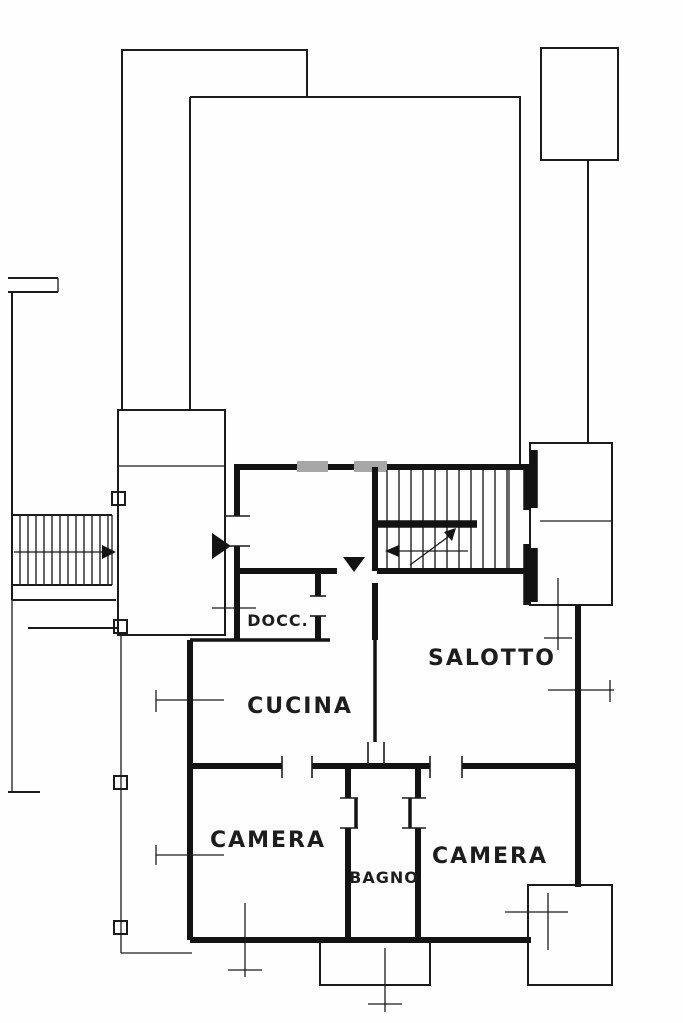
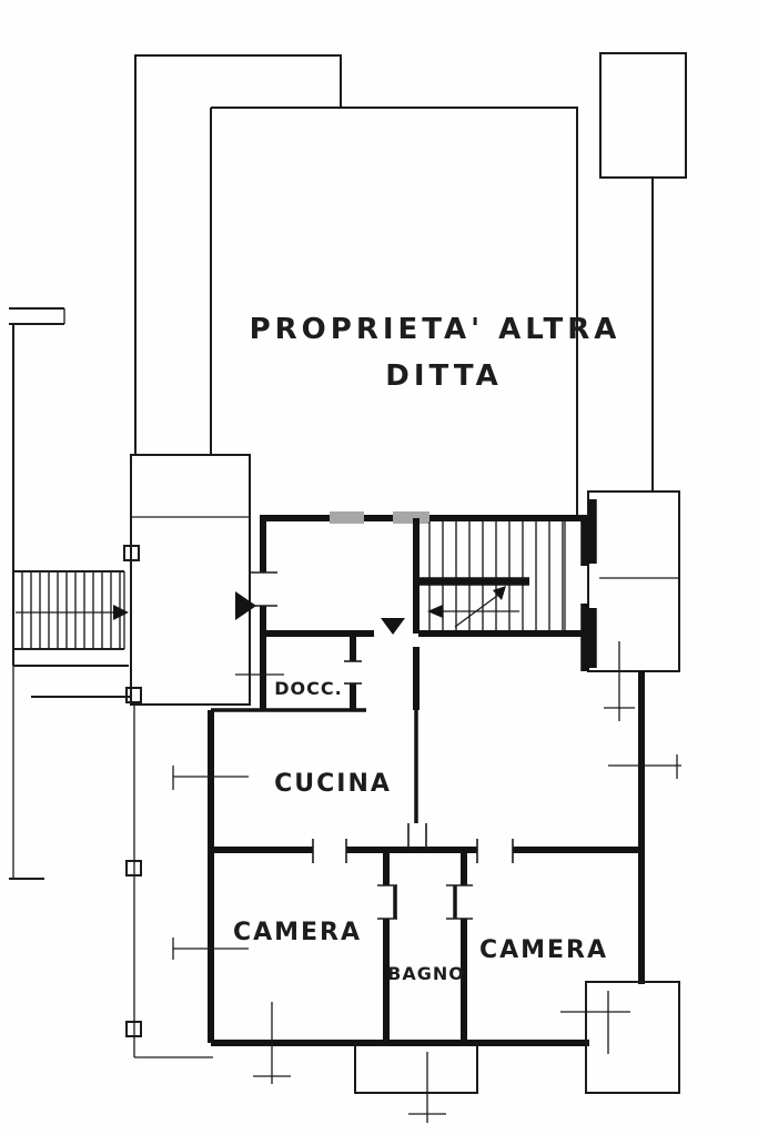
+ PROPRIETA' ALTRA
+ DITTA
  DOCC.
- SALOTTO
  CUCINA
  CAMERA
  BAGNO
  CAMERA
